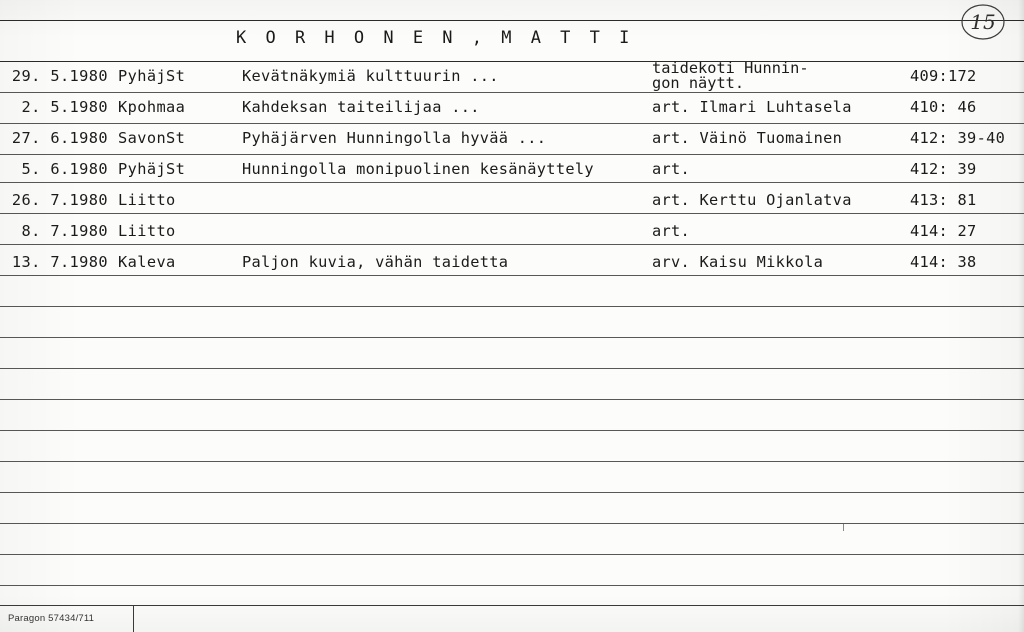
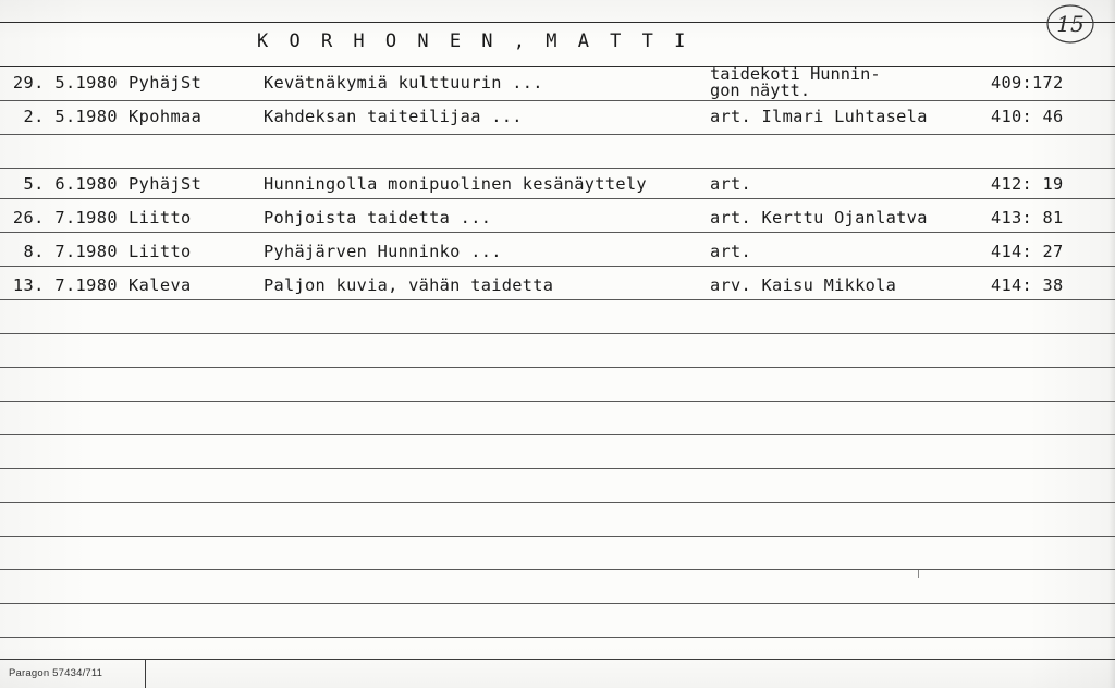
  K O R H O N E N , M A T T I
  15
  29. 5.1980
  PyhäjSt
  Kevätnäkymiä kulttuurin ...
  taidekoti Hunnin-
  gon näytt.
  409:172
  2. 5.1980
  Kpohmaa
  Kahdeksan taiteilijaa ...
  art. Ilmari Luhtasela
  410: 46
- 27. 6.1980
- SavonSt
- Pyhäjärven Hunningolla hyvää ...
- art. Väinö Tuomainen
- 412: 39-40
  5. 6.1980
  PyhäjSt
  Hunningolla monipuolinen kesänäyttely
  art.
- 412: 39
+ 412: 19
  26. 7.1980
  Liitto
+ Pohjoista taidetta ...
  art. Kerttu Ojanlatva
  413: 81
  8. 7.1980
  Liitto
+ Pyhäjärven Hunninko ...
  art.
  414: 27
  13. 7.1980
  Kaleva
  Paljon kuvia, vähän taidetta
  arv. Kaisu Mikkola
  414: 38
  Paragon 57434/711
